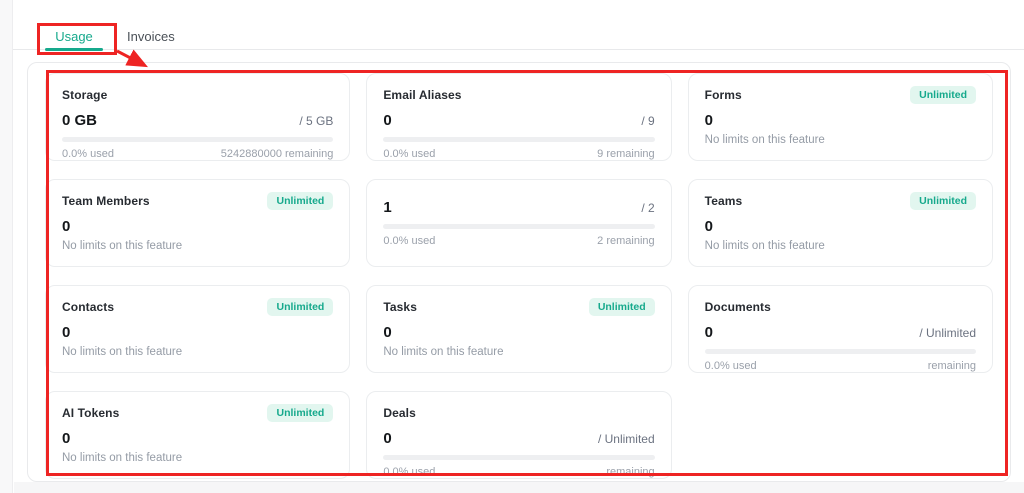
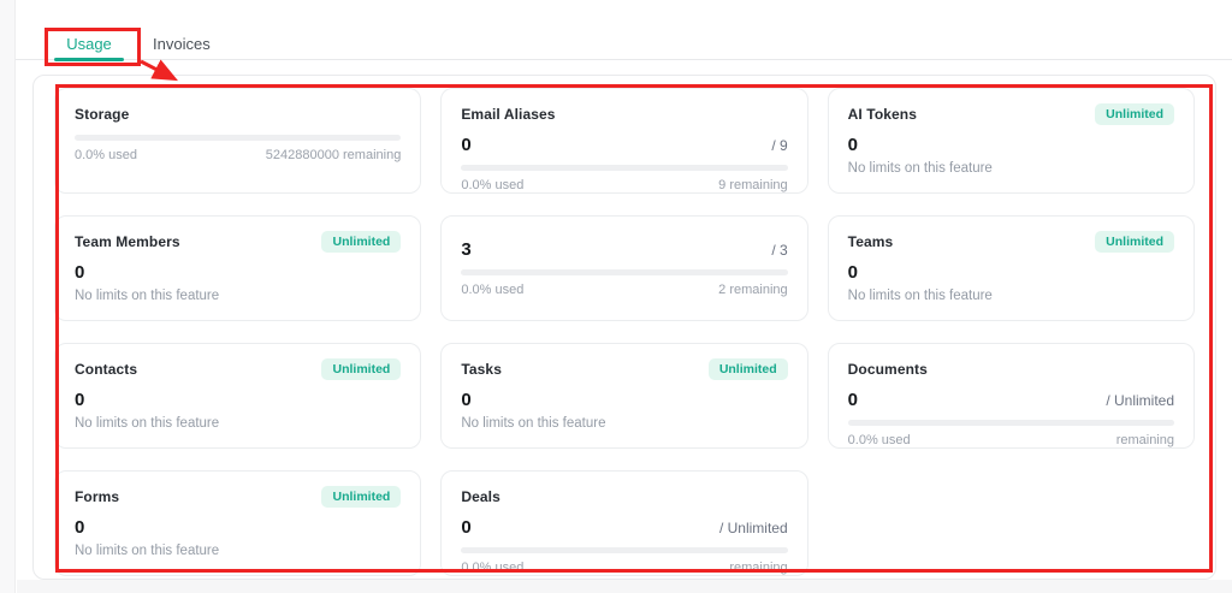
  Usage
  Invoices
  Storage
- 0 GB
- / 5 GB
  0.0% used
  5242880000 remaining
  Email Aliases
  0
  / 9
  0.0% used
  9 remaining
- Forms
+ AI Tokens
  Unlimited
  0
  No limits on this feature
  Team Members
  Unlimited
  0
  No limits on this feature
- 1
+ 3
- / 2
+ / 3
  0.0% used
  2 remaining
  Teams
  Unlimited
  0
  No limits on this feature
  Contacts
  Unlimited
  0
  No limits on this feature
  Tasks
  Unlimited
  0
  No limits on this feature
  Documents
  0
  / Unlimited
  0.0% used
  remaining
- AI Tokens
+ Forms
  Unlimited
  0
  No limits on this feature
  Deals
  0
  / Unlimited
  0.0% used
  remaining
